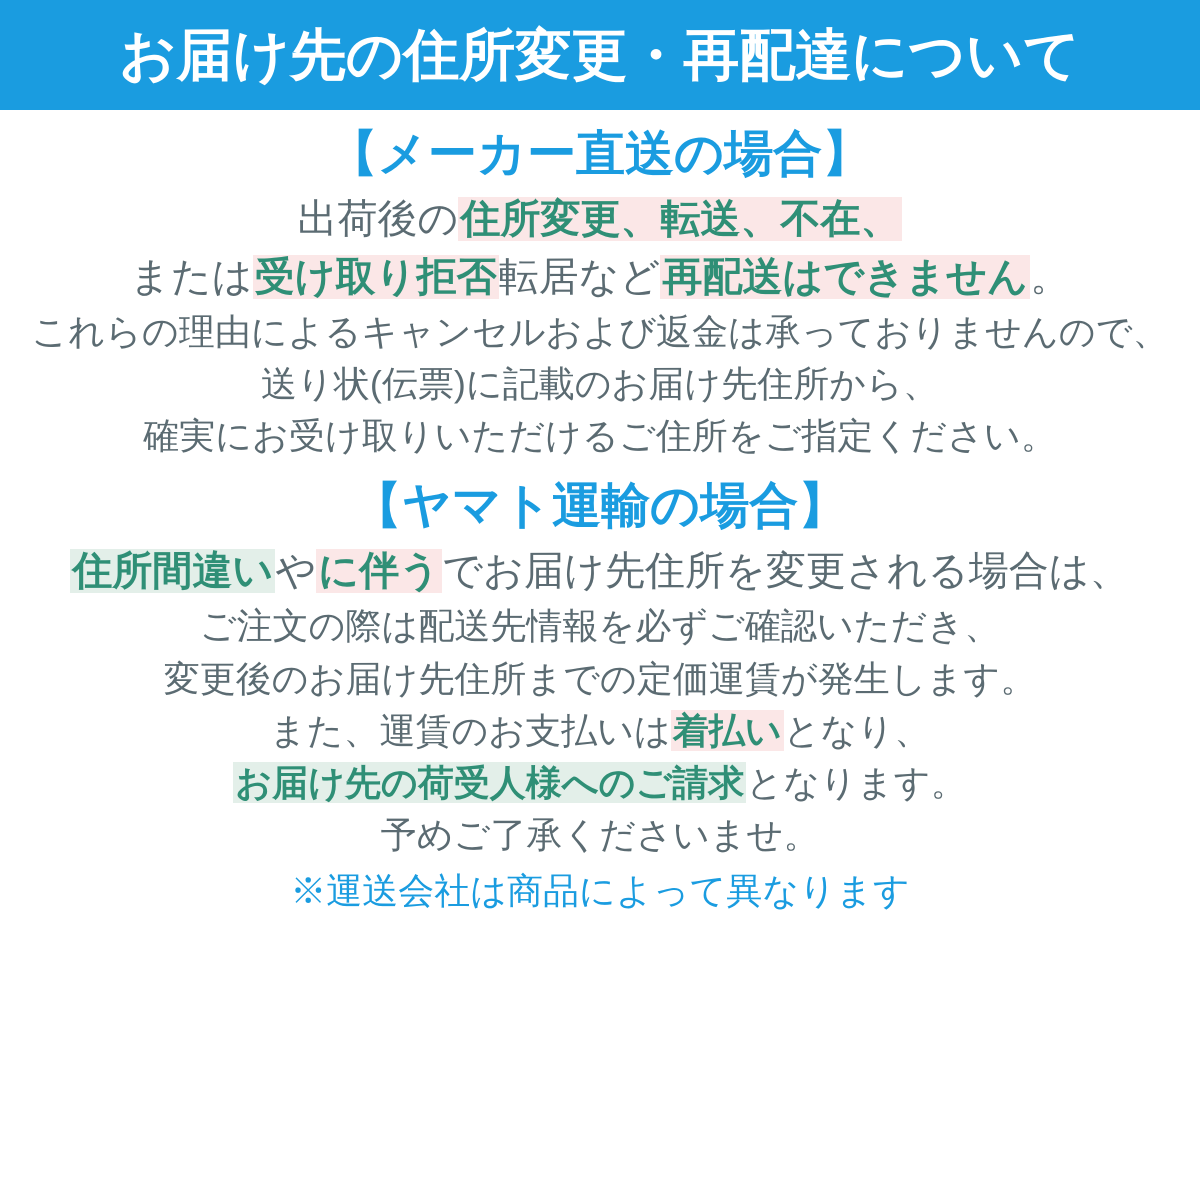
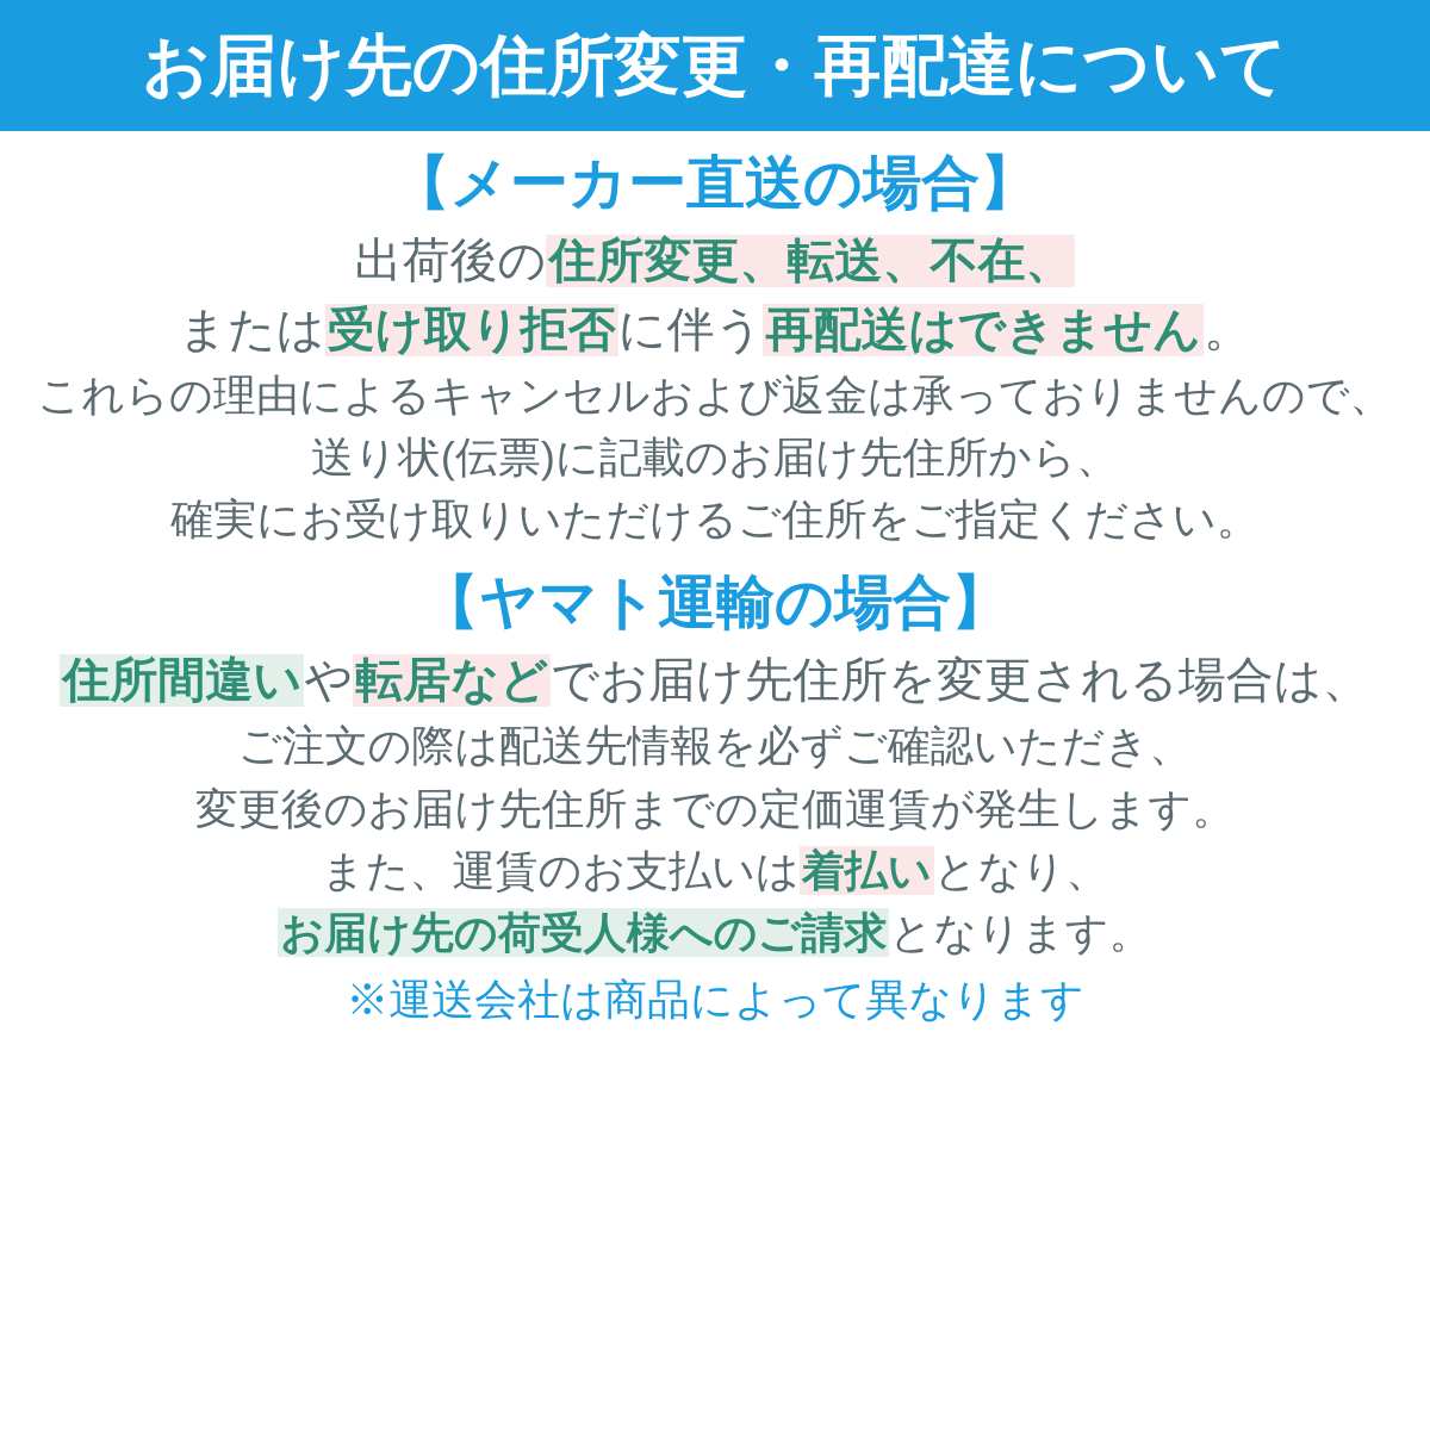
  お届け先の住所変更・再配達について
  【メーカー直送の場合】
  出荷後の住所変更、転送、不在、
- または受け取り拒否転居など再配送はできません。
+ または受け取り拒否に伴う再配送はできません。
  これらの理由によるキャンセルおよび返金は承っておりませんので、
  送り状(伝票)に記載のお届け先住所から、
  確実にお受け取りいただけるご住所をご指定ください。
  【ヤマト運輸の場合】
- 住所間違いやに伴うでお届け先住所を変更される場合は、
+ 住所間違いや転居などでお届け先住所を変更される場合は、
  ご注文の際は配送先情報を必ずご確認いただき、
  変更後のお届け先住所までの定価運賃が発生します。
  また、運賃のお支払いは着払いとなり、
  お届け先の荷受人様へのご請求となります。
- 予めご了承くださいませ。
  ※運送会社は商品によって異なります
